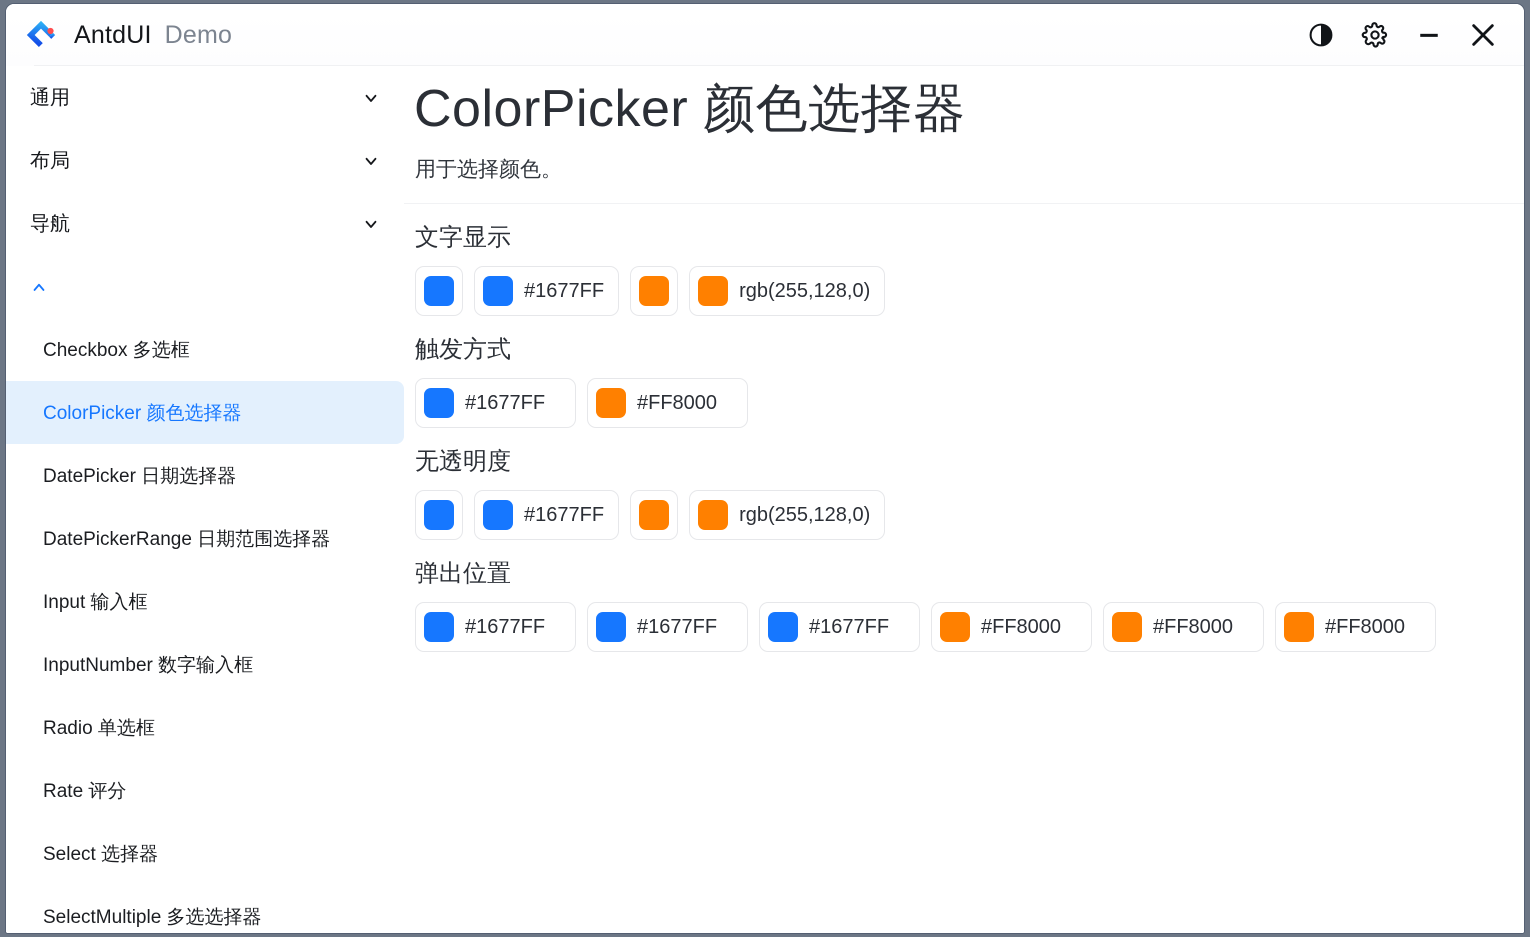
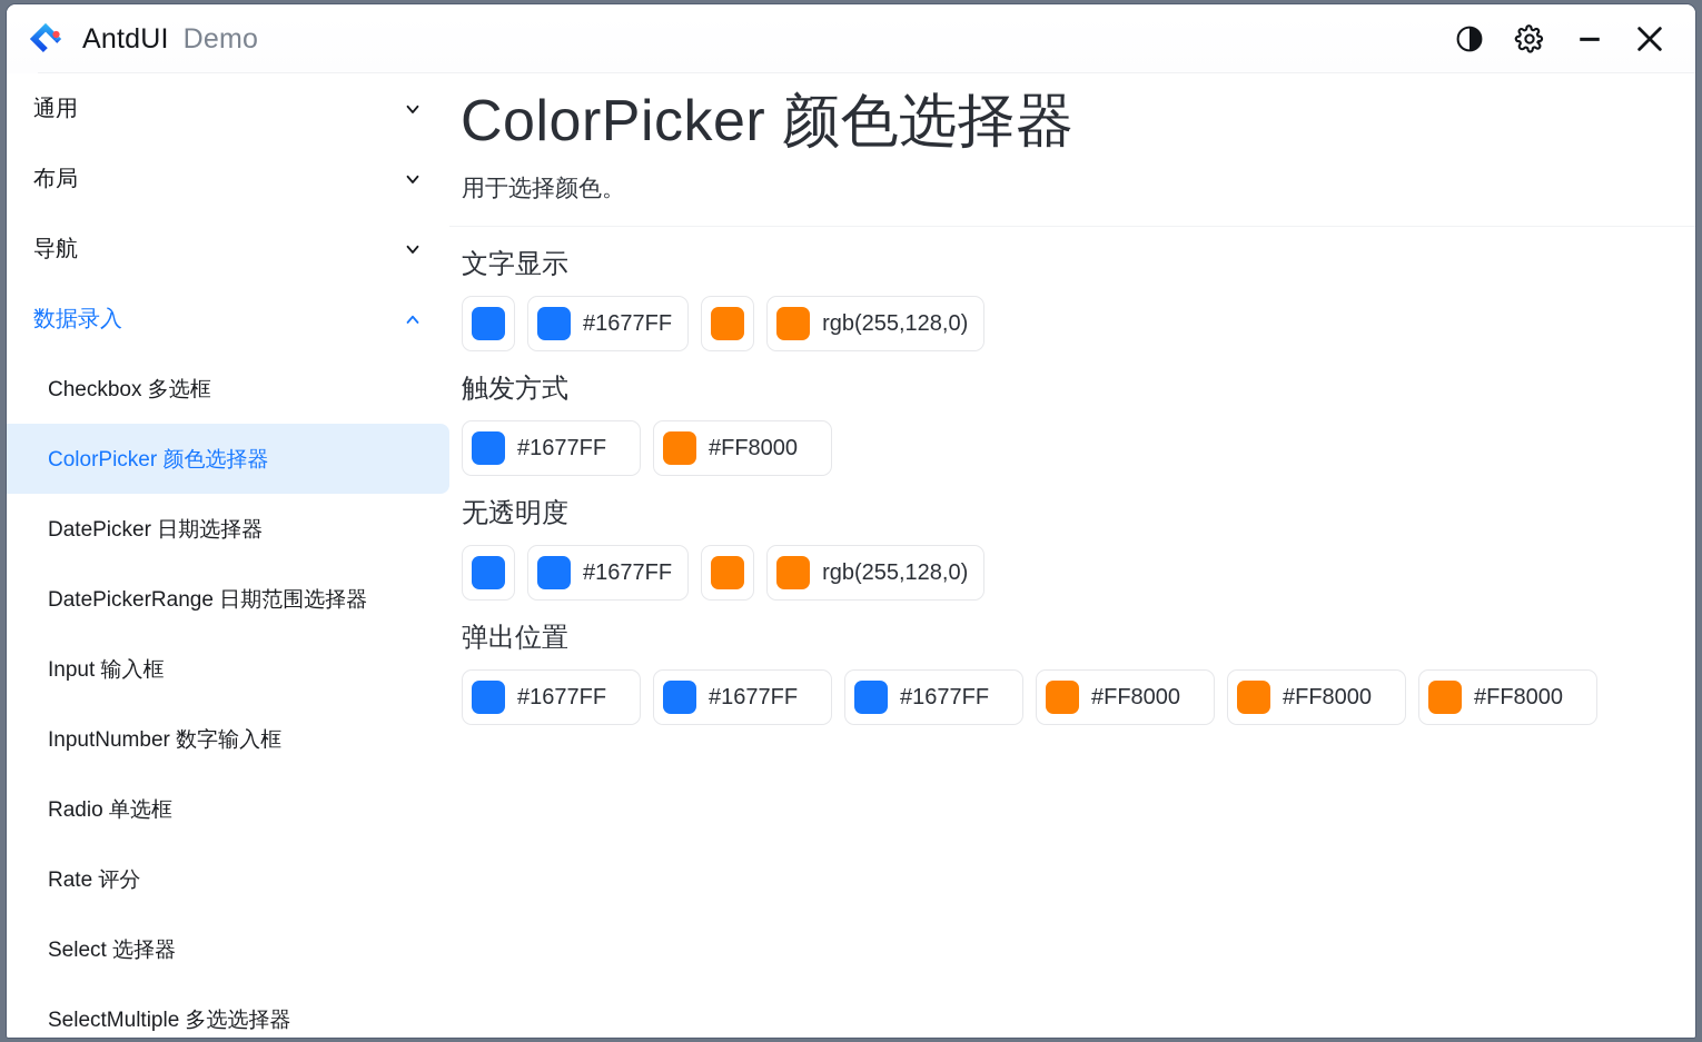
  AntdUI
  Demo
  通用
  布局
  导航
+ 数据录入
  Checkbox 多选框
  ColorPicker 颜色选择器
  DatePicker 日期选择器
  DatePickerRange 日期范围选择器
  Input 输入框
  InputNumber 数字输入框
  Radio 单选框
  Rate 评分
  Select 选择器
  SelectMultiple 多选选择器
  ColorPicker 颜色选择器
  用于选择颜色。
  文字显示
  #1677FF
  rgb(255,128,0)
  触发方式
  #1677FF
  #FF8000
  无透明度
  #1677FF
  rgb(255,128,0)
  弹出位置
  #1677FF
  #1677FF
  #1677FF
  #FF8000
  #FF8000
  #FF8000
